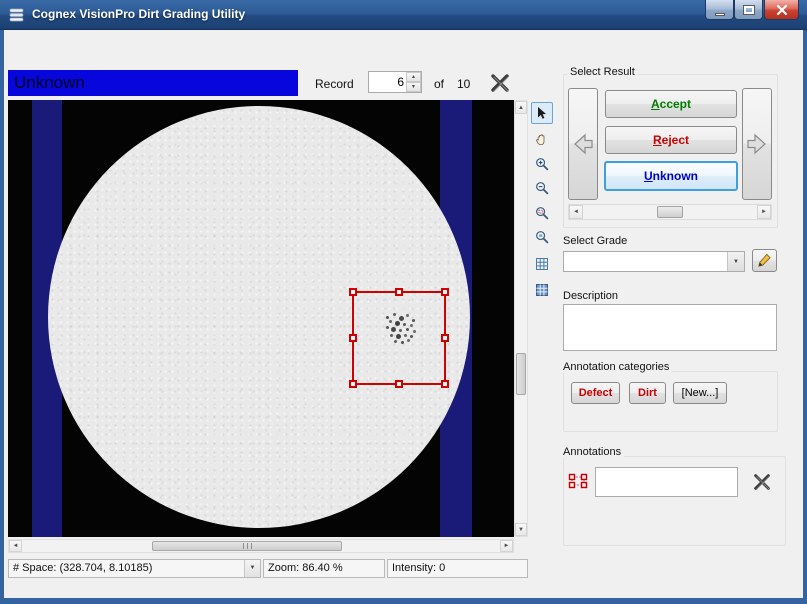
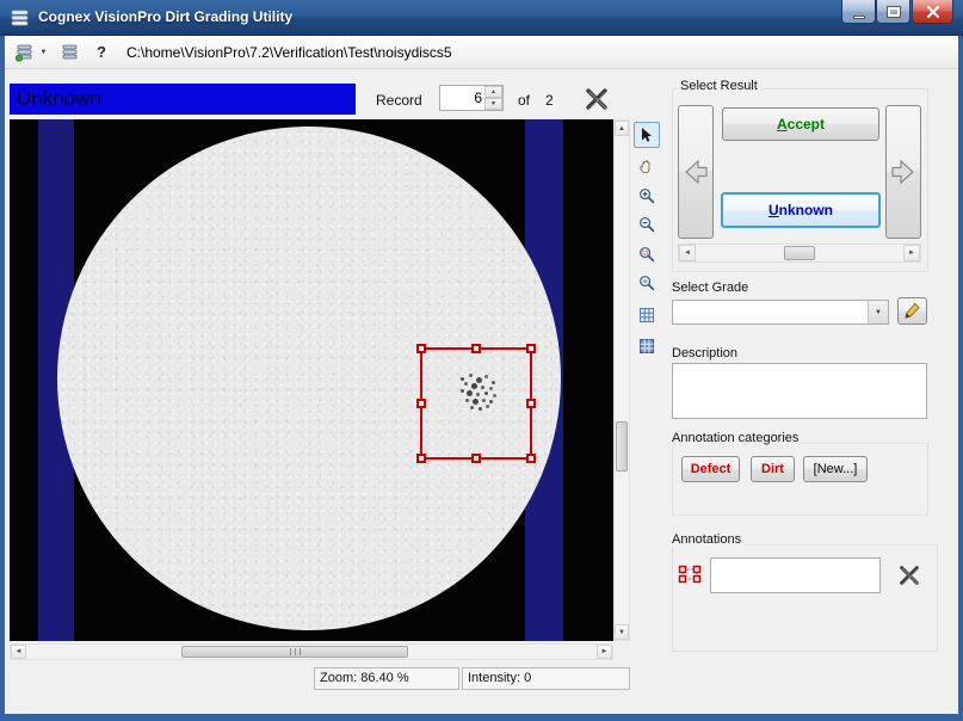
  Cognex VisionPro Dirt Grading Utility
+ ?
+ C:\home\VisionPro\7.2\Verification\Test\noisydiscs5
  Unknown
  Record
  6
  of
- 10
+ 2
- # Space: (328.704, 8.10185)
  Zoom: 86.40 %
  Intensity: 0
  Select Result
  A
  ccept
- R
- eject
  U
  nknown
  Select Grade
  Description
  Annotation categories
  Defect
  Dirt
  [New...]
  Annotations
